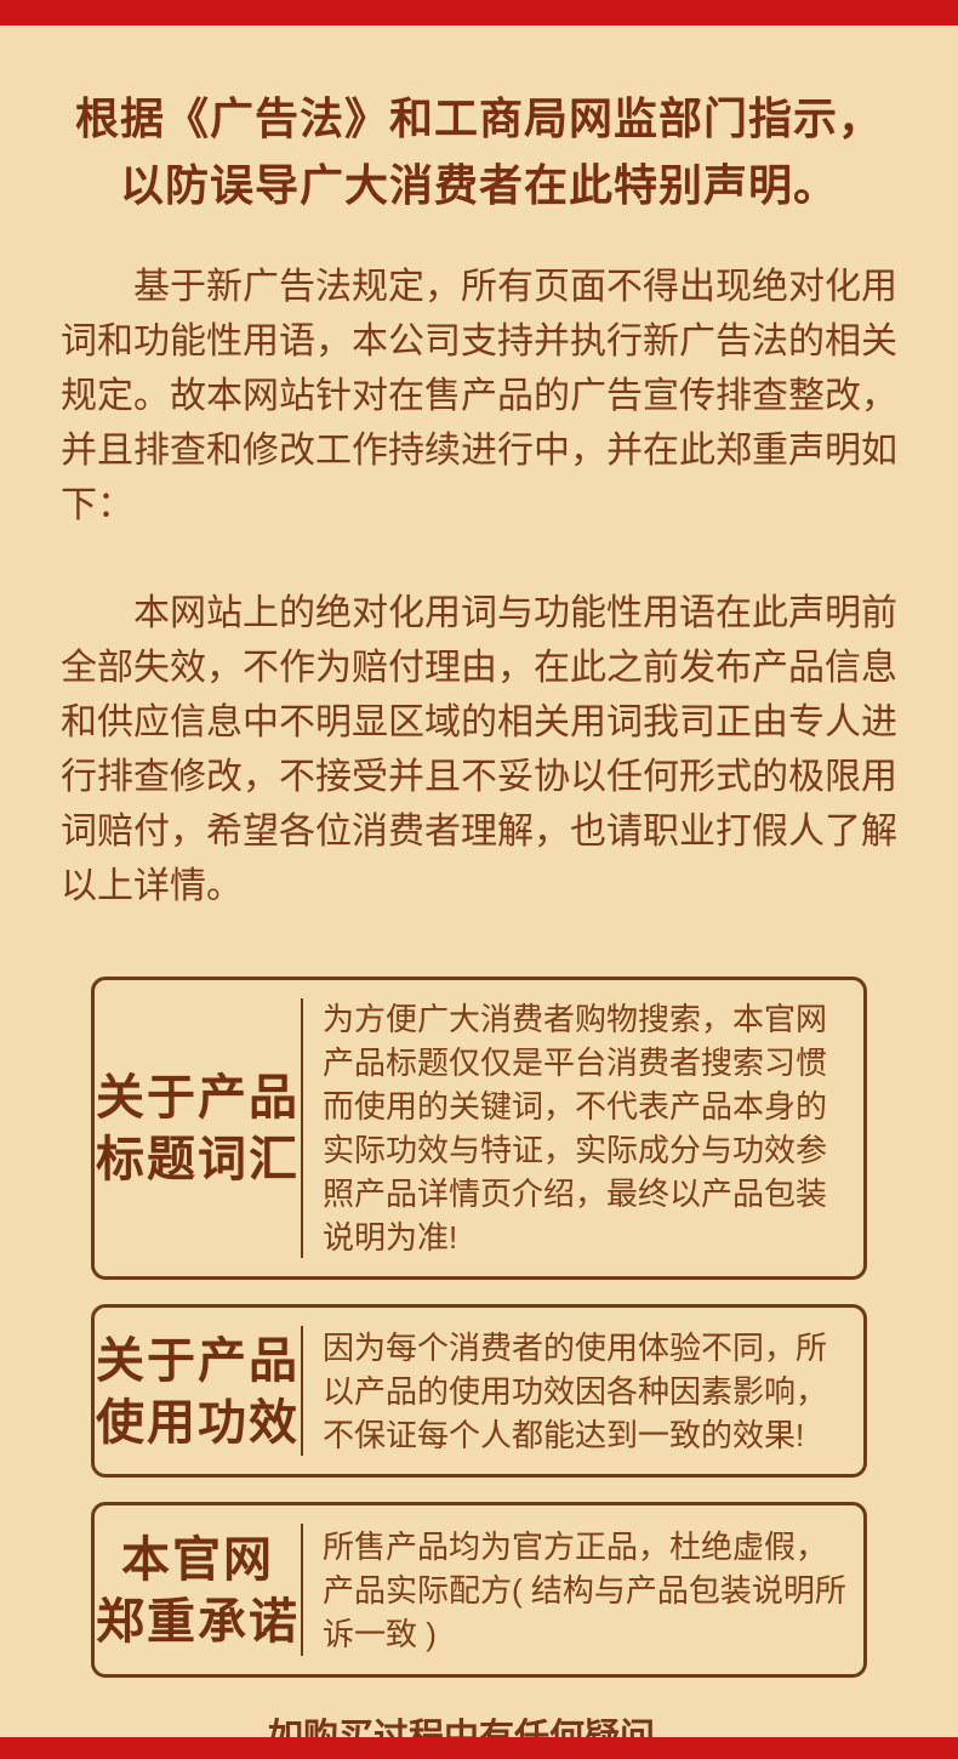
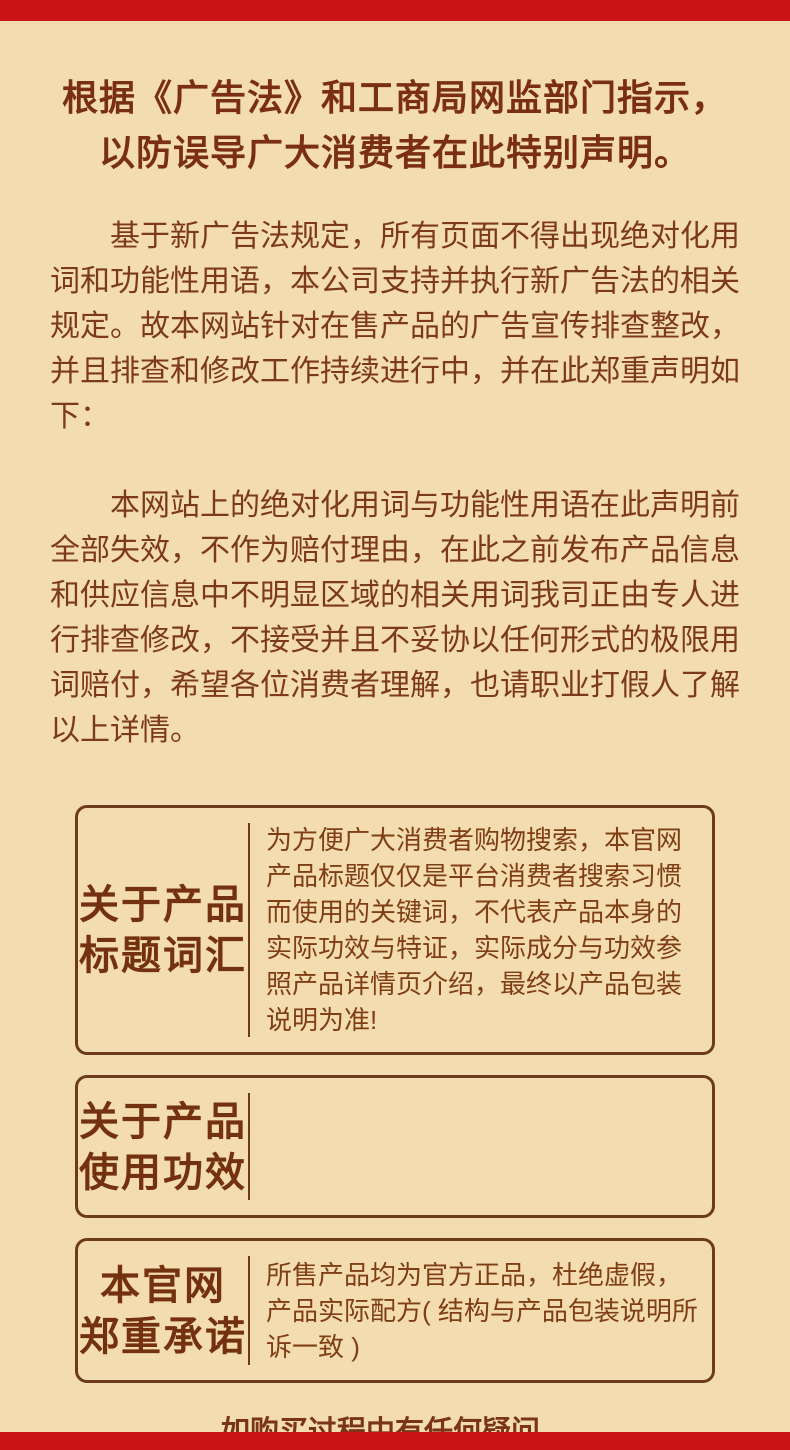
  根据《广告法》和工商局网监部门指示，
  以防误导广大消费者在此特别声明。
  基于新广告法规定，所有页面不得出现绝对化用词和功能性用语，本公司支持并执行新广告法的相关规定。故本网站针对在售产品的广告宣传排查整改，并且排查和修改工作持续进行中，并在此郑重声明如下：
  本网站上的绝对化用词与功能性用语在此声明前全部失效，不作为赔付理由，在此之前发布产品信息和供应信息中不明显区域的相关用词我司正由专人进行排查修改，不接受并且不妥协以任何形式的极限用词赔付，希望各位消费者理解，也请职业打假人了解以上详情。
  关于产品
  标题词汇
  为方便广大消费者购物搜索，本官网产品标题仅仅是平台消费者搜索习惯而使用的关键词，不代表产品本身的实际功效与特证，实际成分与功效参照产品详情页介绍，最终以产品包装说明为准!
  关于产品
  使用功效
- 因为每个消费者的使用体验不同，所以产品的使用功效因各种因素影响，不保证每个人都能达到一致的效果!
  本官网
  郑重承诺
  所售产品均为官方正品，杜绝虚假，产品实际配方( 结构与产品包装说明所诉一致 )
